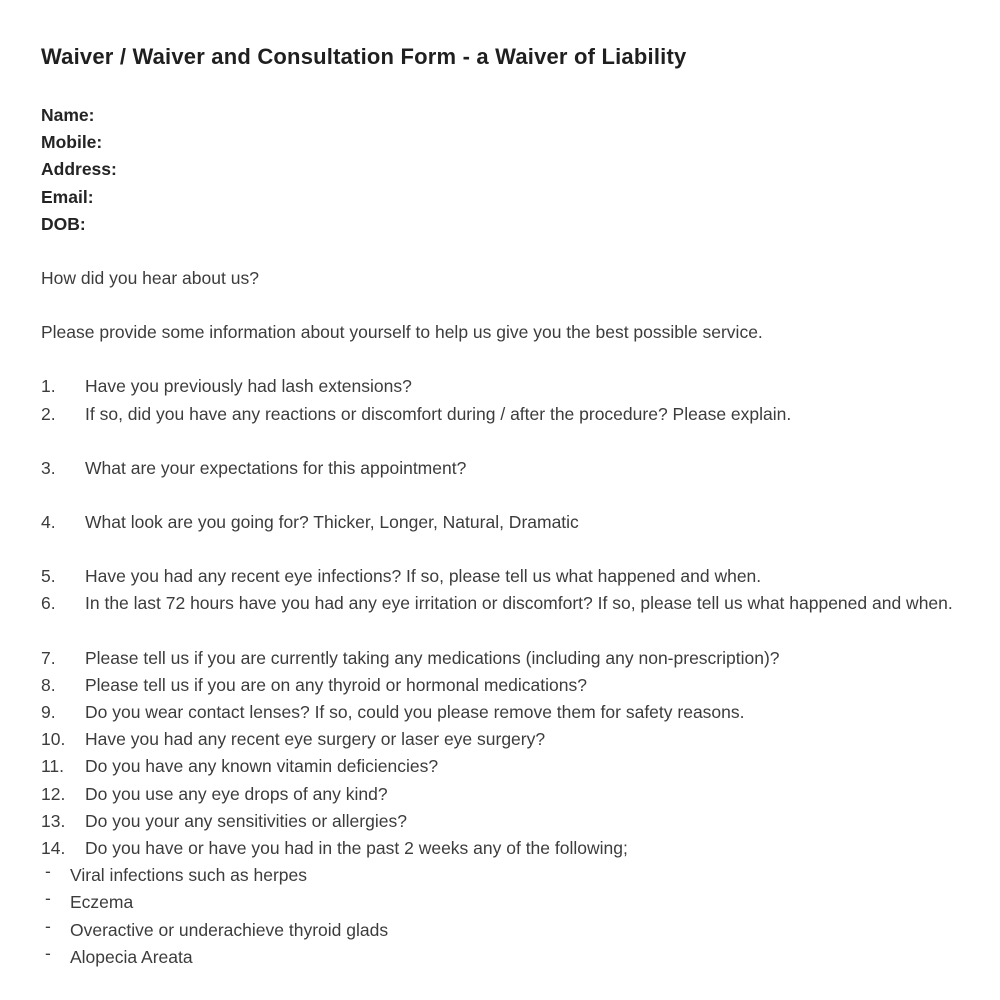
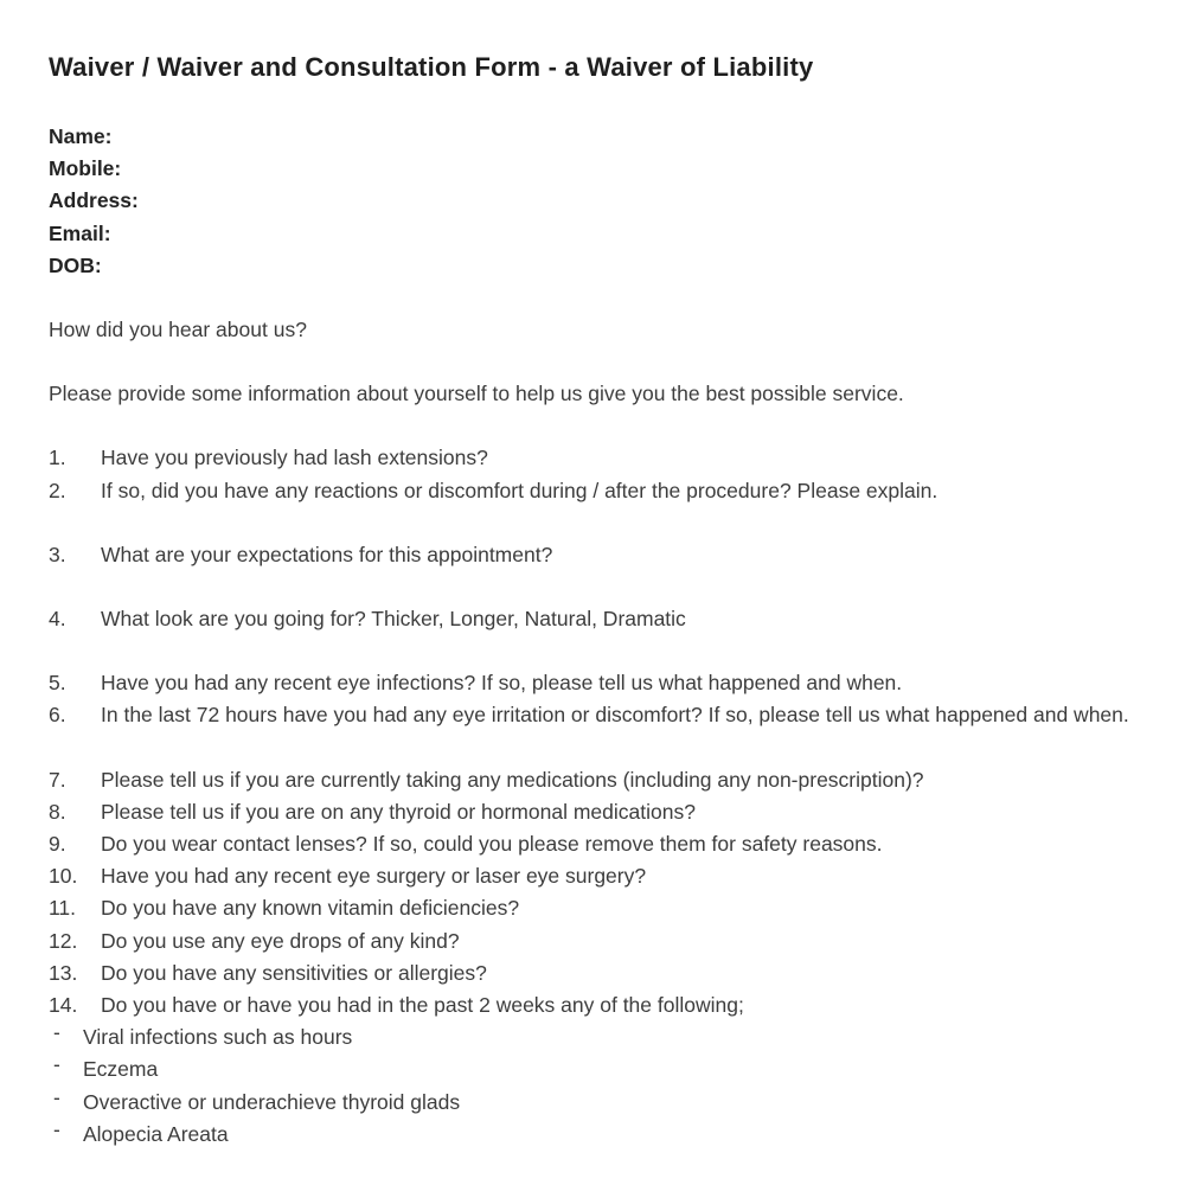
  Waiver / Waiver and Consultation Form - a Waiver of Liability
  Name:
  Mobile:
  Address:
  Email:
  DOB:
  How did you hear about us?
  Please provide some information about yourself to help us give you the best possible service.
  1.
  Have you previously had lash extensions?
  2.
  If so, did you have any reactions or discomfort during / after the procedure? Please explain.
  3.
  What are your expectations for this appointment?
  4.
  What look are you going for? Thicker, Longer, Natural, Dramatic
  5.
  Have you had any recent eye infections? If so, please tell us what happened and when.
  6.
  In the last 72 hours have you had any eye irritation or discomfort? If so, please tell us what happened and when.
  7.
  Please tell us if you are currently taking any medications (including any non-prescription)?
  8.
  Please tell us if you are on any thyroid or hormonal medications?
  9.
  Do you wear contact lenses? If so, could you please remove them for safety reasons.
  10.
  Have you had any recent eye surgery or laser eye surgery?
  11.
  Do you have any known vitamin deficiencies?
  12.
  Do you use any eye drops of any kind?
  13.
- Do you your any sensitivities or allergies?
+ Do you have any sensitivities or allergies?
  14.
  Do you have or have you had in the past 2 weeks any of the following;
  -
- Viral infections such as herpes
+ Viral infections such as hours
  -
  Eczema
  -
  Overactive or underachieve thyroid glads
  -
  Alopecia Areata
